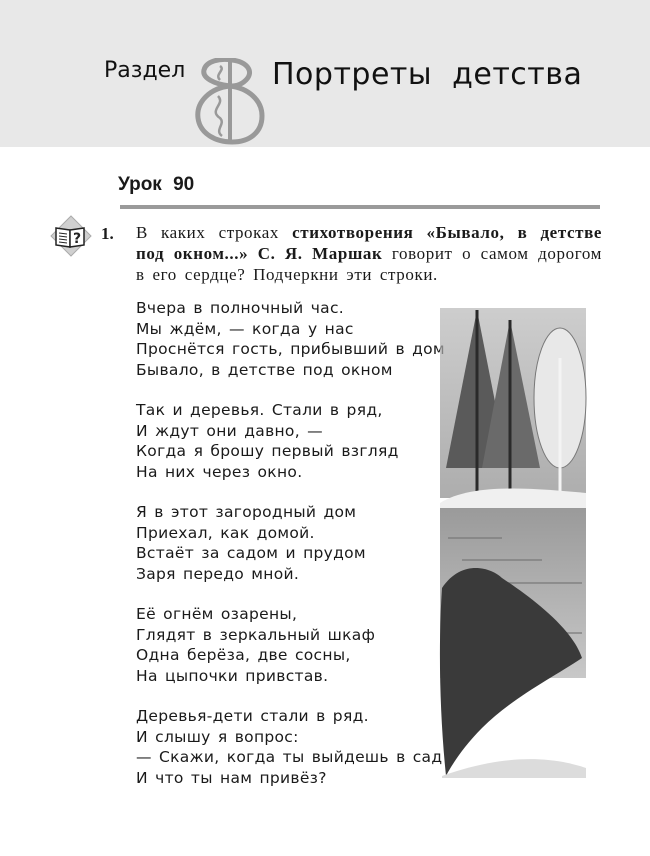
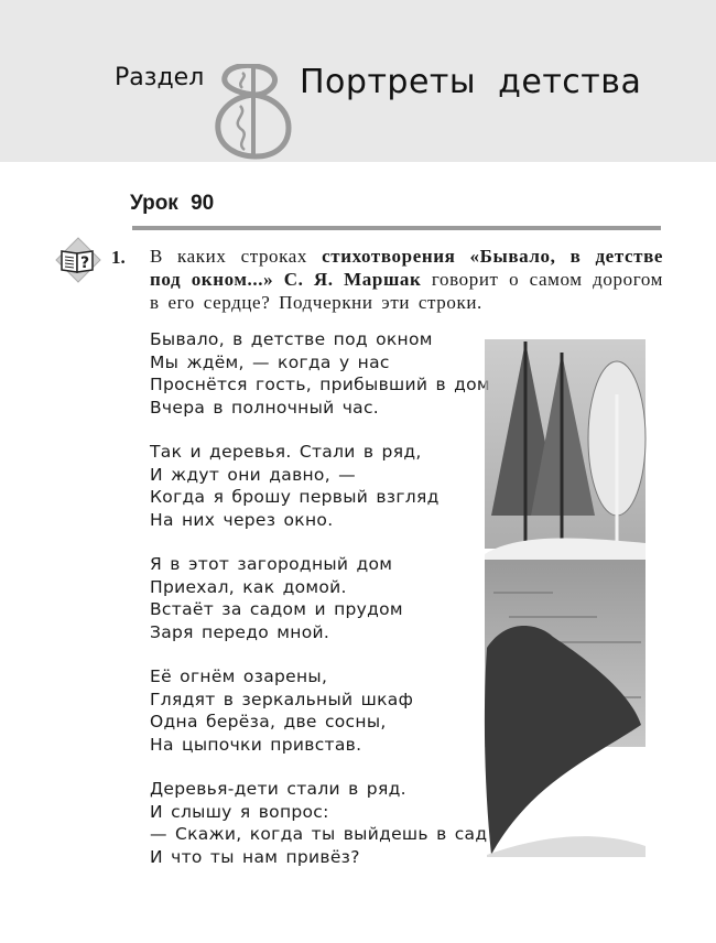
  Раздел
  Портреты детства
  Урок 90
  ?
  1.
  В каких строках стихотворения «Бывало, в детстве под окном...» С. Я. Маршак говорит о самом дорогом в его сердце? Подчеркни эти строки.
- Вчера в полночный час.
+ Бывало, в детстве под окном
  Мы ждём, — когда у нас
  Проснётся гость, прибывший в дом
- Бывало, в детстве под окном
+ Вчера в полночный час.
  Так и деревья. Стали в ряд,
  И ждут они давно, —
  Когда я брошу первый взгляд
  На них через окно.
  Я в этот загородный дом
  Приехал, как домой.
  Встаёт за садом и прудом
  Заря передо мной.
  Её огнём озарены,
  Глядят в зеркальный шкаф
  Одна берёза, две сосны,
  На цыпочки привстав.
  Деревья-дети стали в ряд.
  И слышу я вопрос:
  — Скажи, когда ты выйдешь в сад
  И что ты нам привёз?
